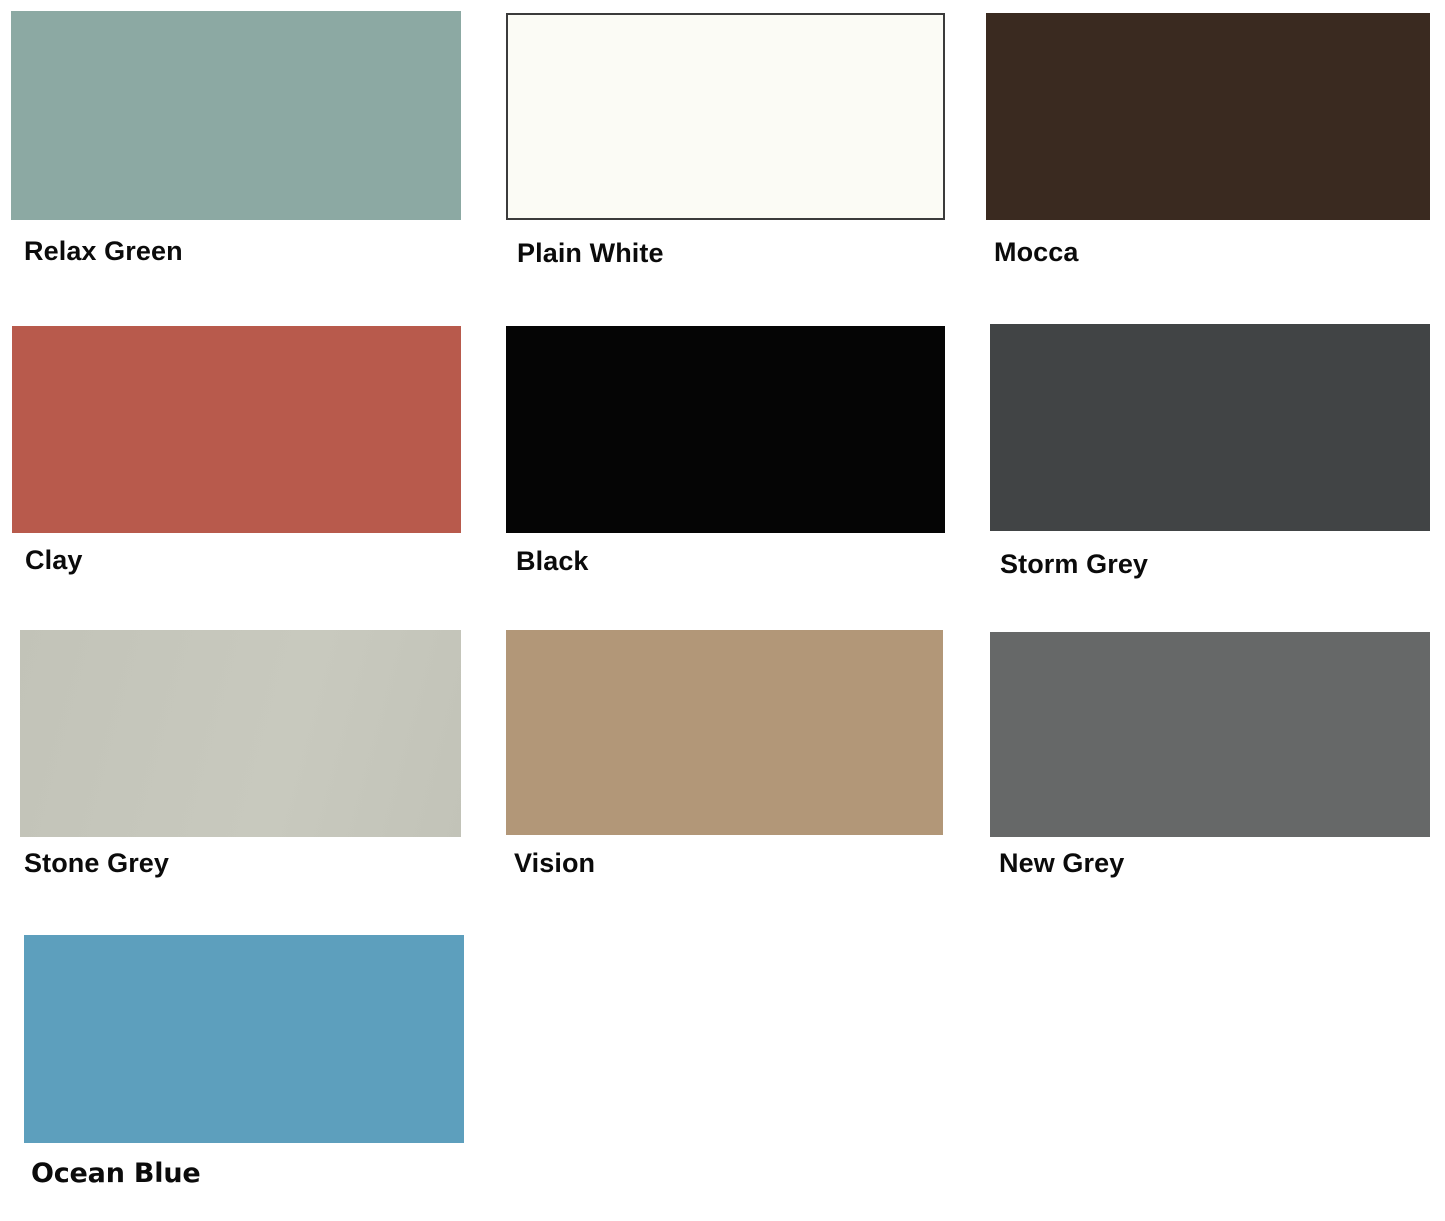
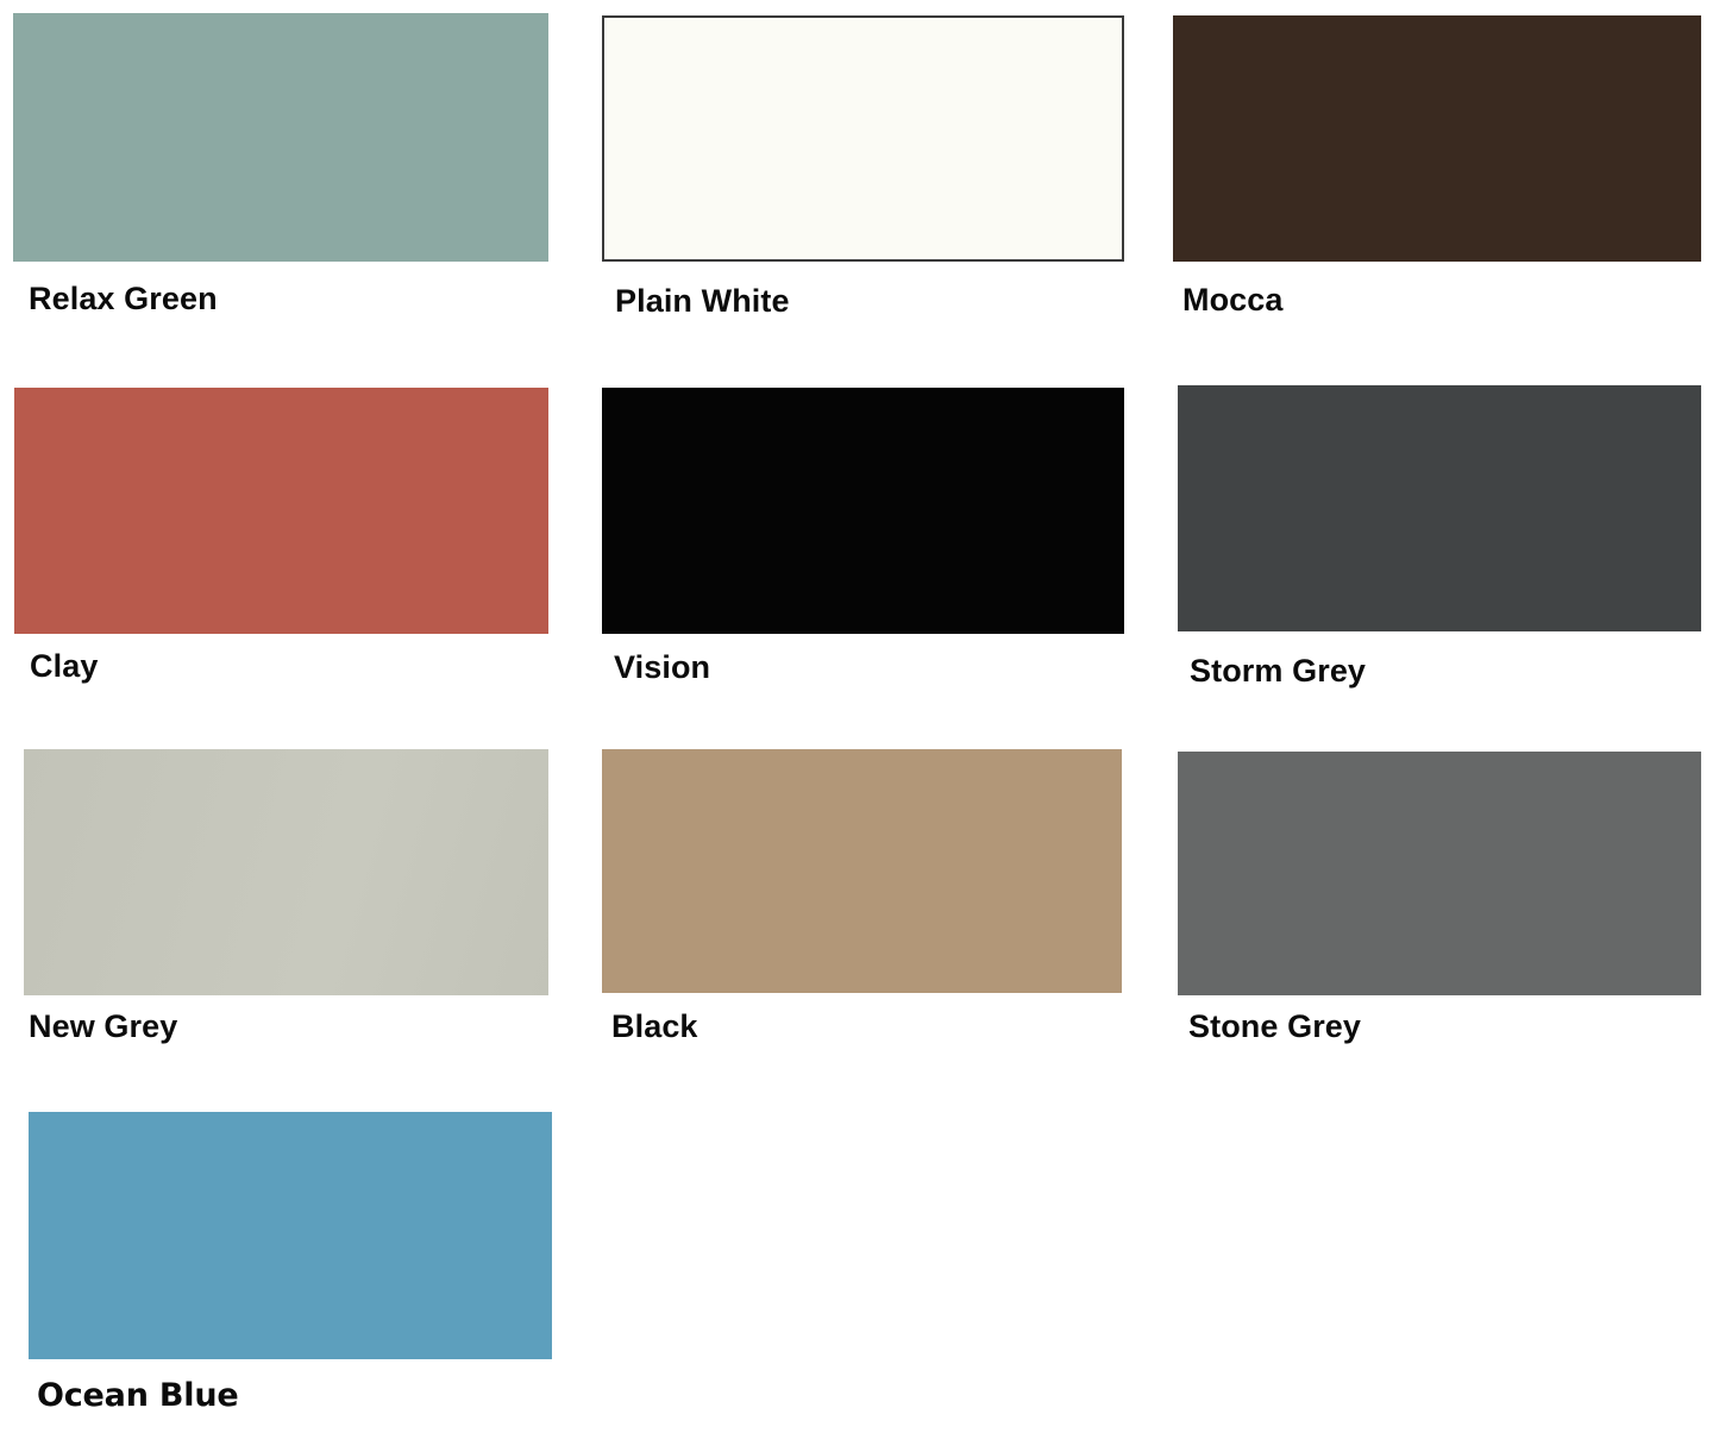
  Relax Green
  Plain White
  Mocca
  Clay
- Black
+ Vision
  Storm Grey
- Stone Grey
+ New Grey
- Vision
+ Black
- New Grey
+ Stone Grey
  Ocean Blue
